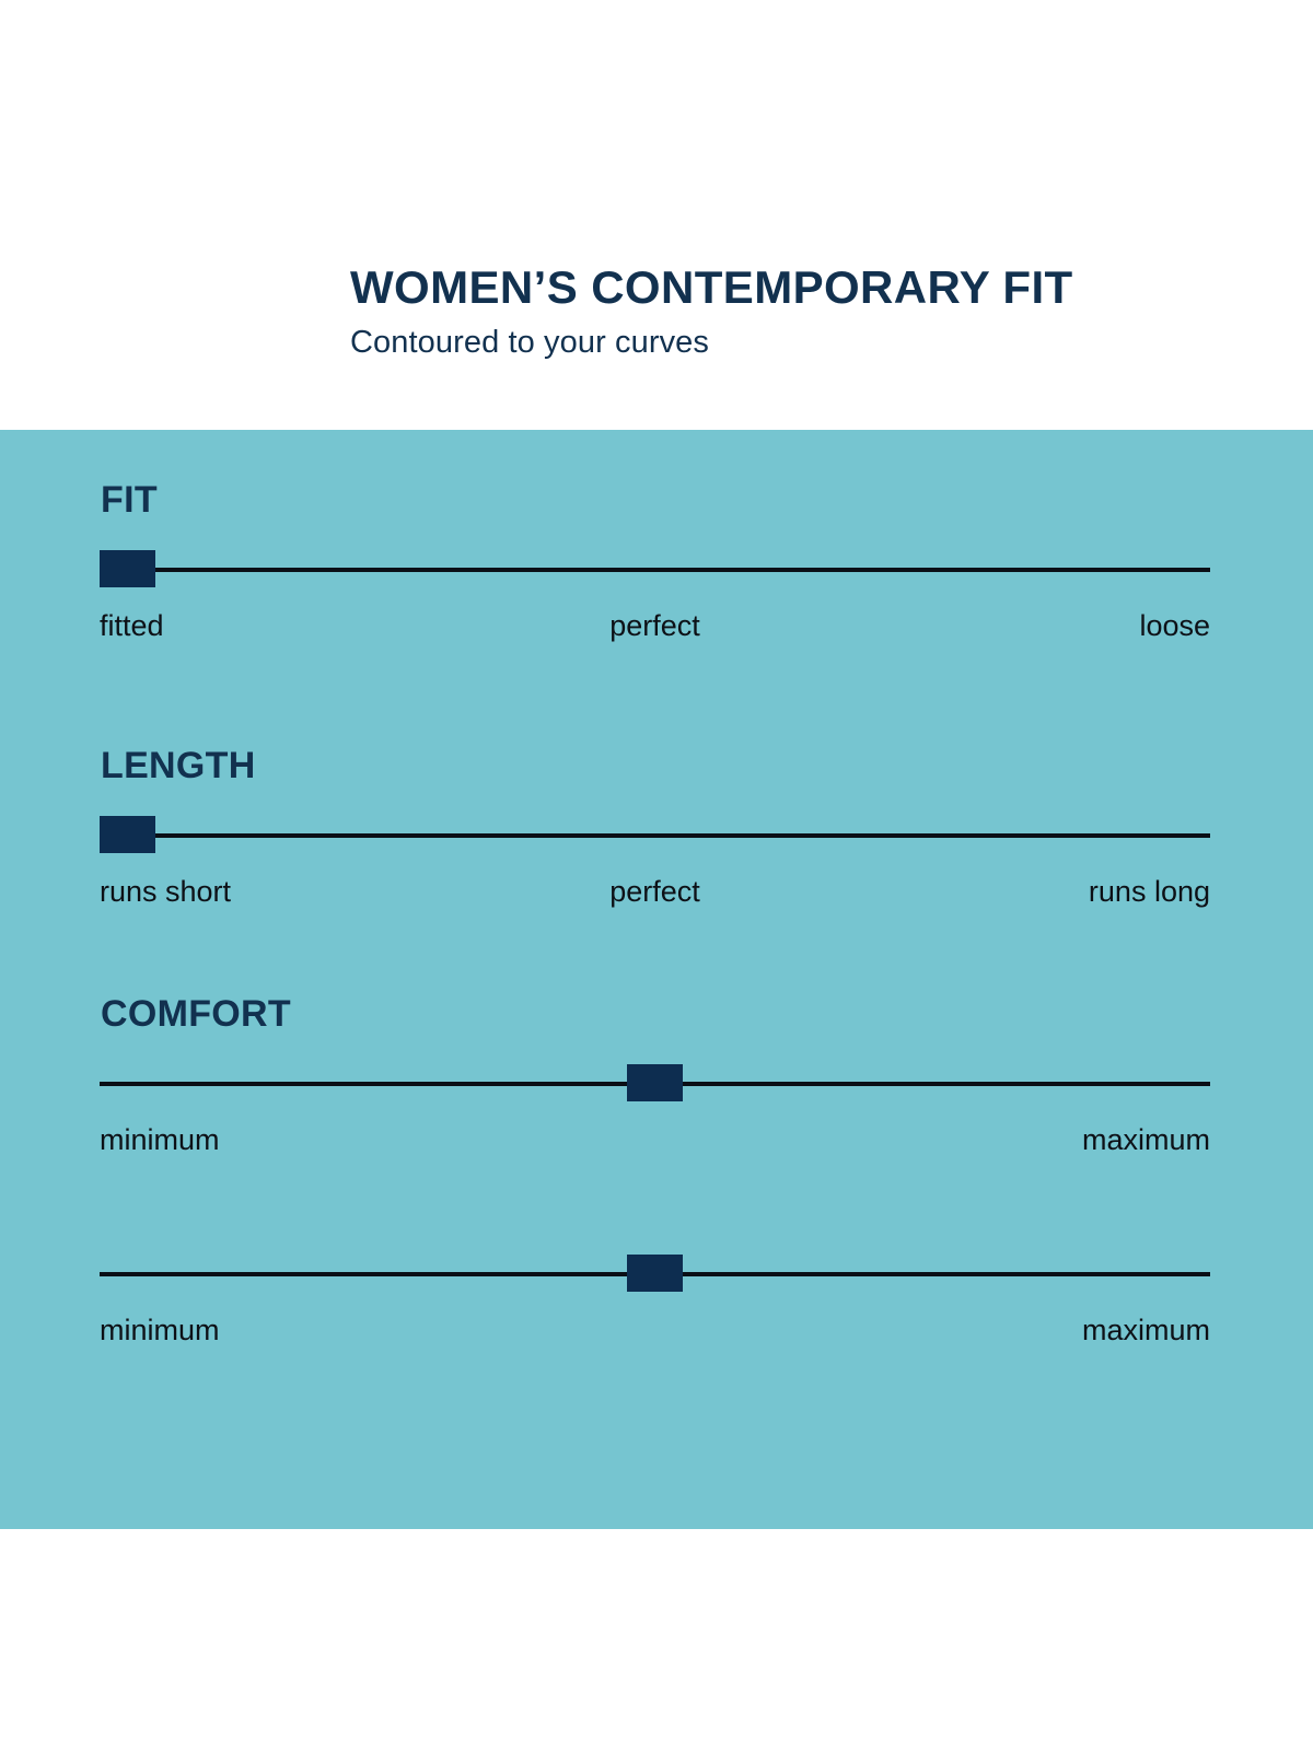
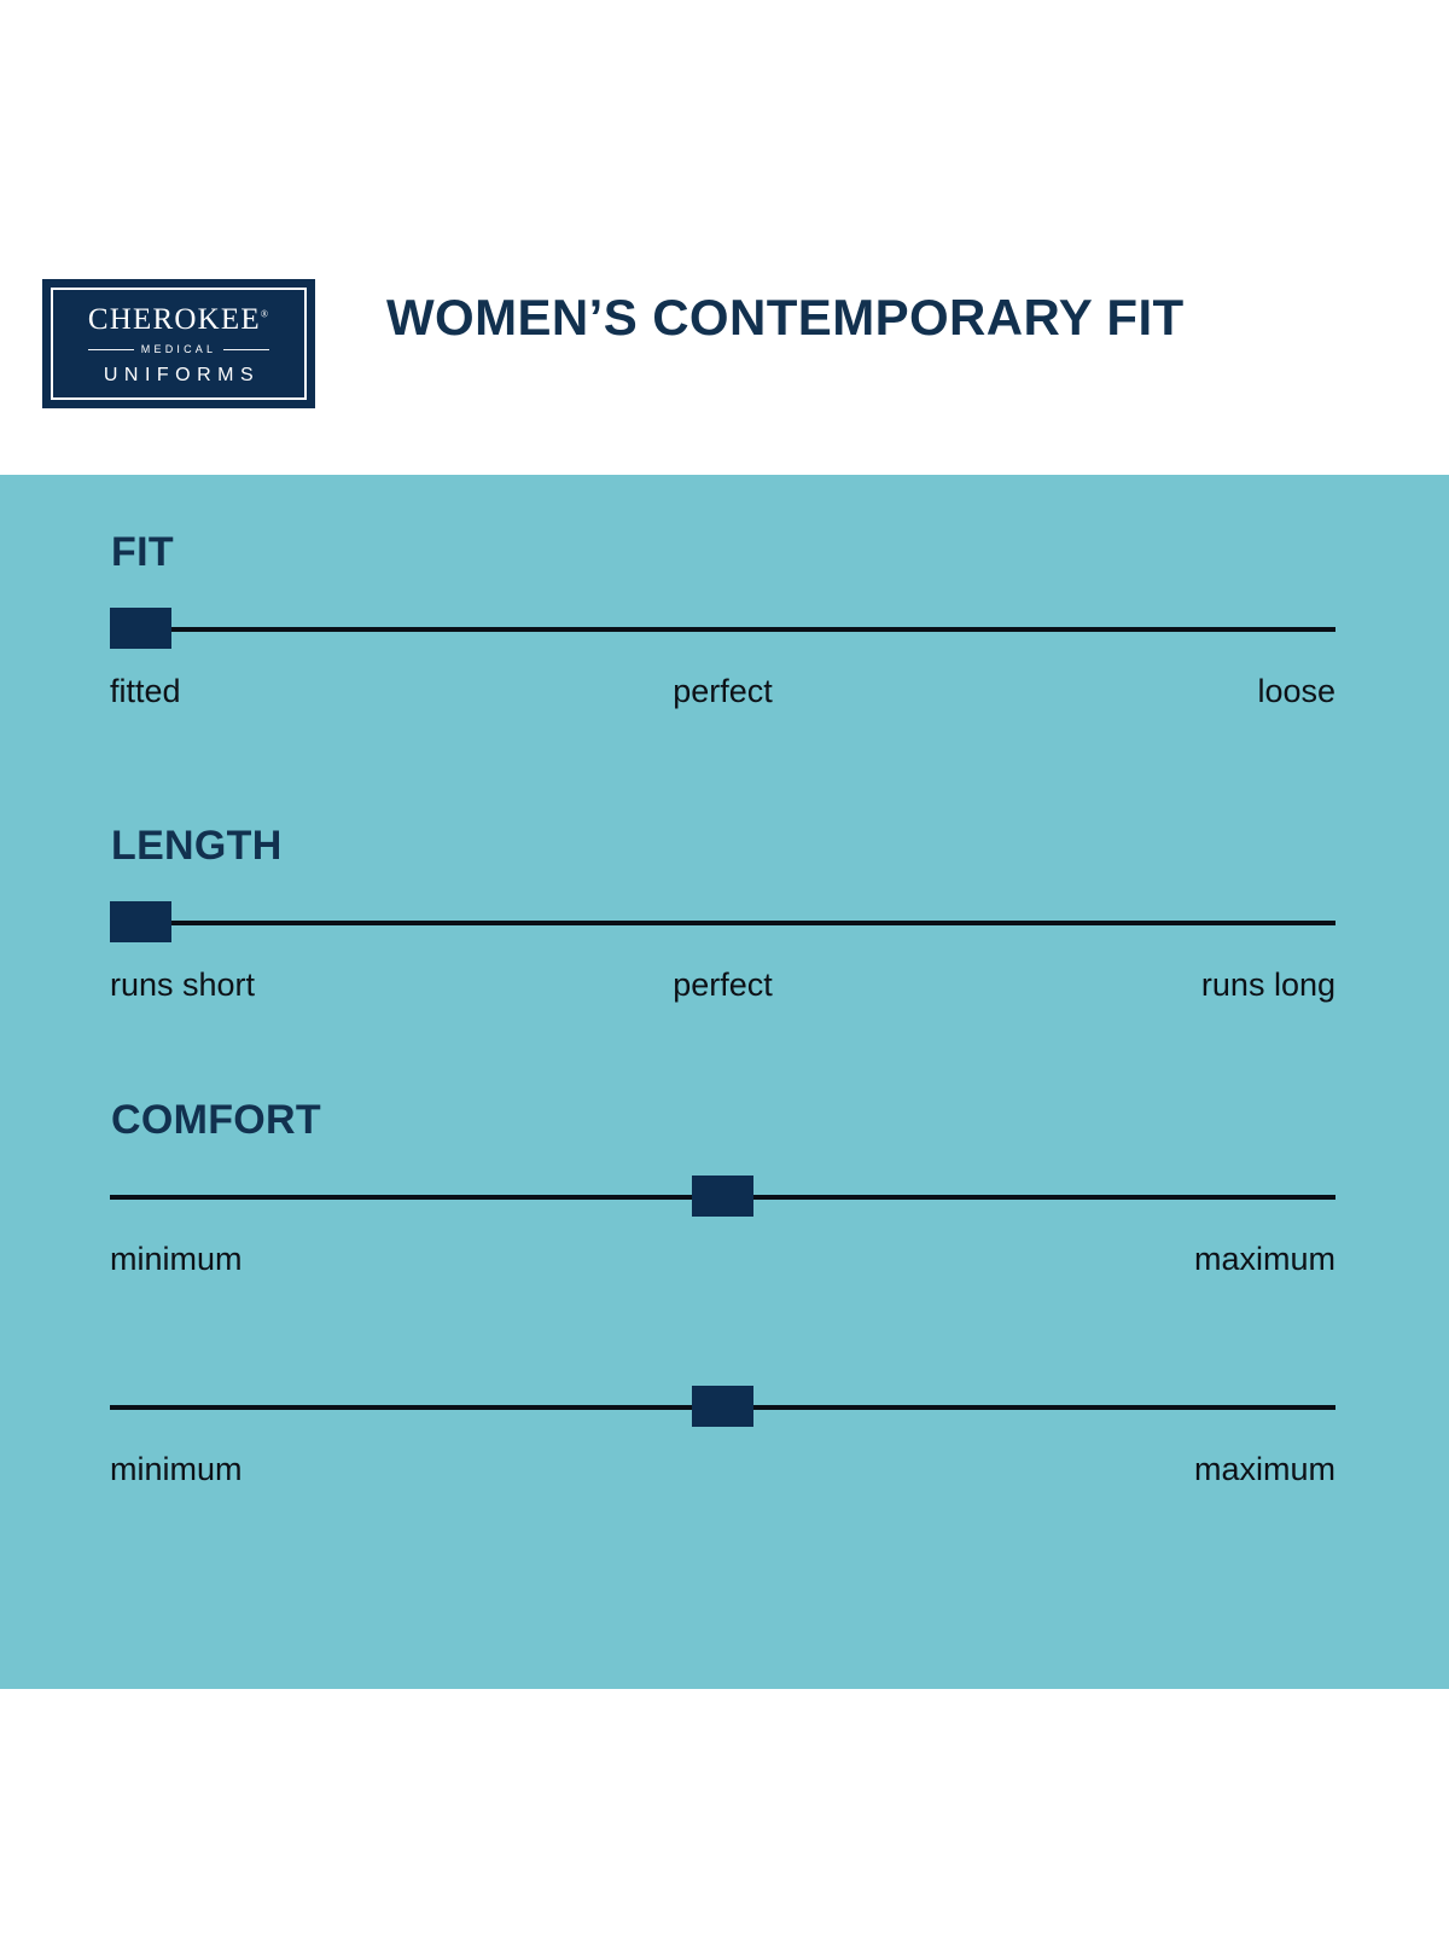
+ CHEROKEE®
+ MEDICAL
+ UNIFORMS
  WOMEN’S CONTEMPORARY FIT
- Contoured to your curves
  FIT
  fitted
  perfect
  loose
  LENGTH
  runs short
  perfect
  runs long
  COMFORT
  minimum
  maximum
  minimum
  maximum
